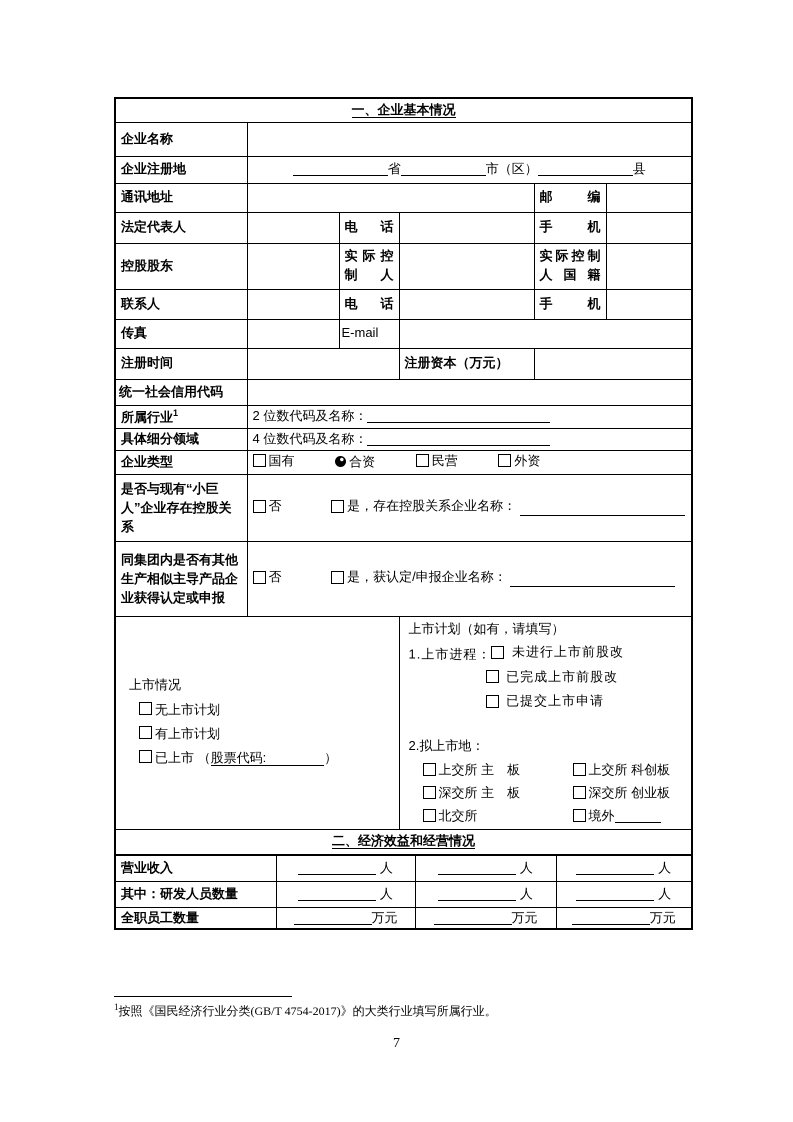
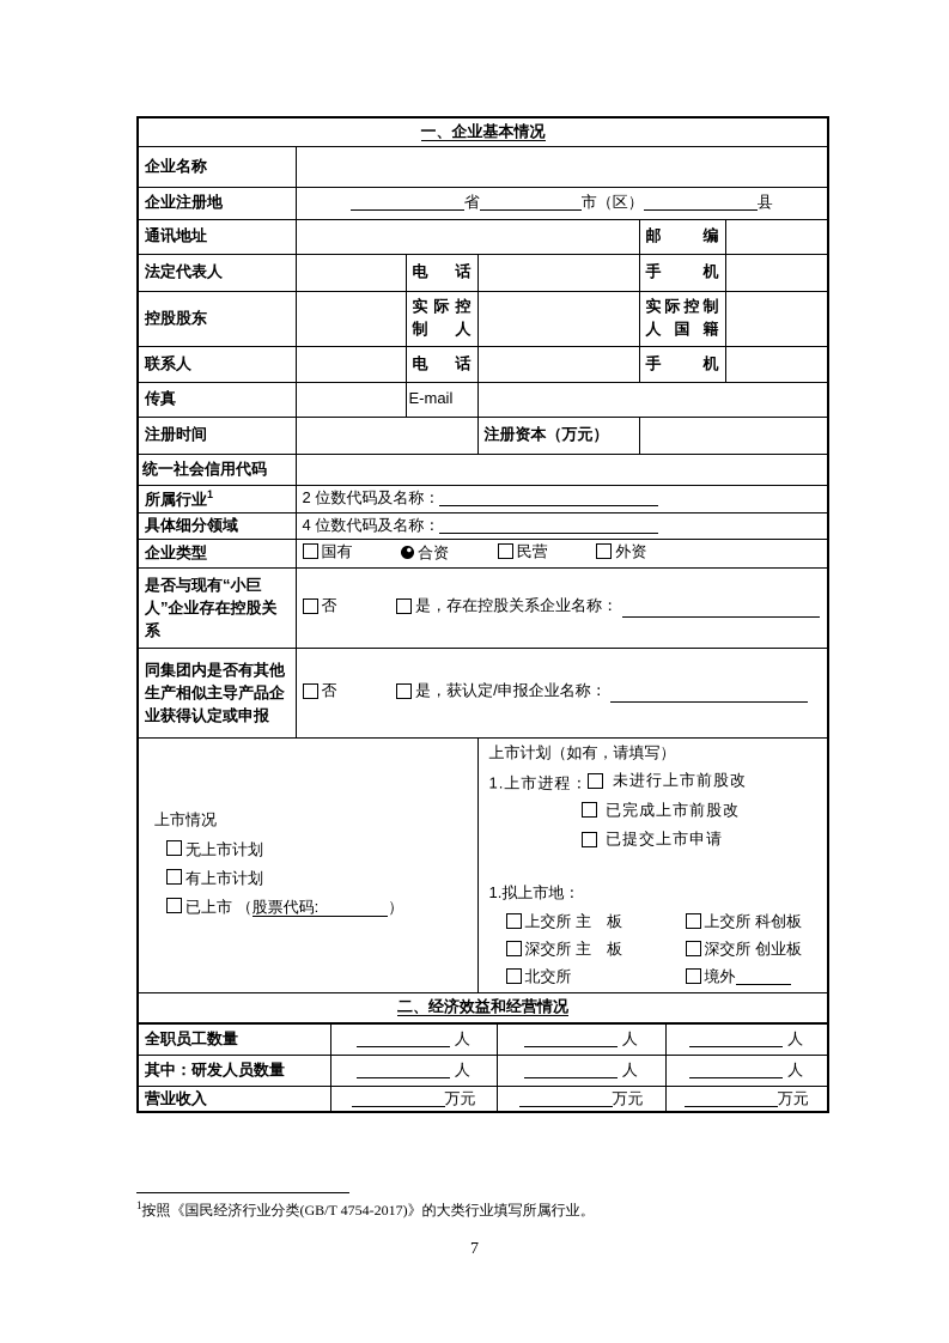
  一、企业基本情况
  企业名称
  企业注册地	省 市（区） 县
  通讯地址		邮 编
  法定代表人		电 话		手 机
  控股股东		实际控制 人		实际控制人国籍
  联系人		电 话		手 机
  传真		E-mail
  注册时间		注册资本（万元）
  统一社会信用代码
  所属行业1	2 位数代码及名称：
  具体细分领域	4 位数代码及名称：
  企业类型	国有 合资 民营 外资
  是否与现有“小巨人”企业存在控股关系	否 是，存在控股关系企业名称：
  同集团内是否有其他生产相似主导产品企业获得认定或申报	否 是，获认定/申报企业名称：
- 上市情况 无上市计划 有上市计划 已上市 （股票代码: ）	上市计划（如有，请填写） 1.上市进程： 未进行上市前股改 已完成上市前股改 已提交上市申请 2.拟上市地： 上交所 主 板 上交所 科创板 深交所 主 板 深交所 创业板 北交所 境外
+ 上市情况 无上市计划 有上市计划 已上市 （股票代码: ）	上市计划（如有，请填写） 1.上市进程： 未进行上市前股改 已完成上市前股改 已提交上市申请 1.拟上市地： 上交所 主 板 上交所 科创板 深交所 主 板 深交所 创业板 北交所 境外
  二、经济效益和经营情况
- 营业收入	人	人	人
+ 全职员工数量	人	人	人
  其中：研发人员数量	人	人	人
- 全职员工数量	万元	万元	万元
+ 营业收入	万元	万元	万元
  1按照《国民经济行业分类(GB/T 4754-2017)》的大类行业填写所属行业。
  7
